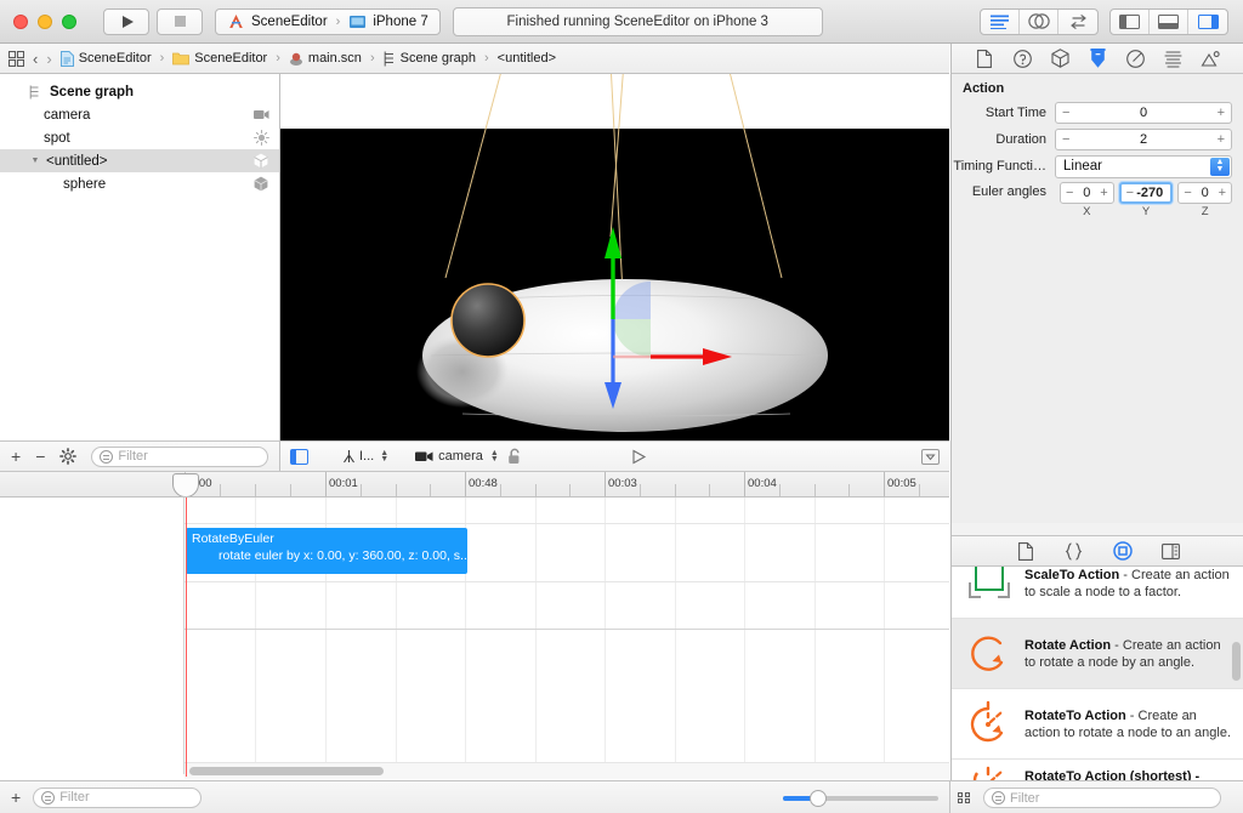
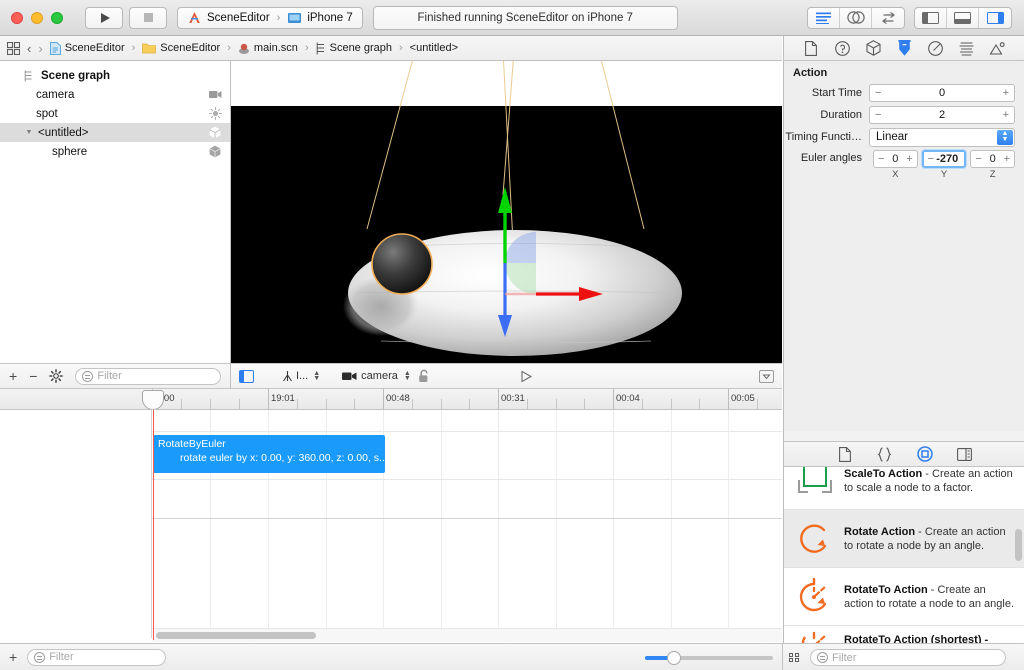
  SceneEditor
  ›
  iPhone 7
- Finished running SceneEditor on iPhone 3
+ Finished running SceneEditor on iPhone 7
  ‹
  ›
  SceneEditor
  ›
  SceneEditor
  ›
  main.scn
  ›
  Scene graph
  ›
  <untitled>
  Scene graph
  camera
  spot
  <untitled>
  sphere
  +
  −
  Filter
  I...
  camera
- 00:01
+ 19:01
  00:48
- 00:03
+ 00:31
  00:04
  00:05
  RotateByEuler
  rotate euler by x: 0.00, y: 360.00, z: 0.00, s..
  +
  Filter
  Filter
  Action
  Start Time
  −
  0
  +
  Duration
  −
  2
  +
  Timing Functi…
  Linear
  Euler angles
  −
  0
  +
  X
  −
  -270
  Y
  −
  0
  +
  Z
  ScaleTo Action - Create an action to scale a node to a factor.
  Rotate Action - Create an action to rotate a node by an angle.
  RotateTo Action - Create an action to rotate a node to an angle.
  RotateTo Action (shortest) -
